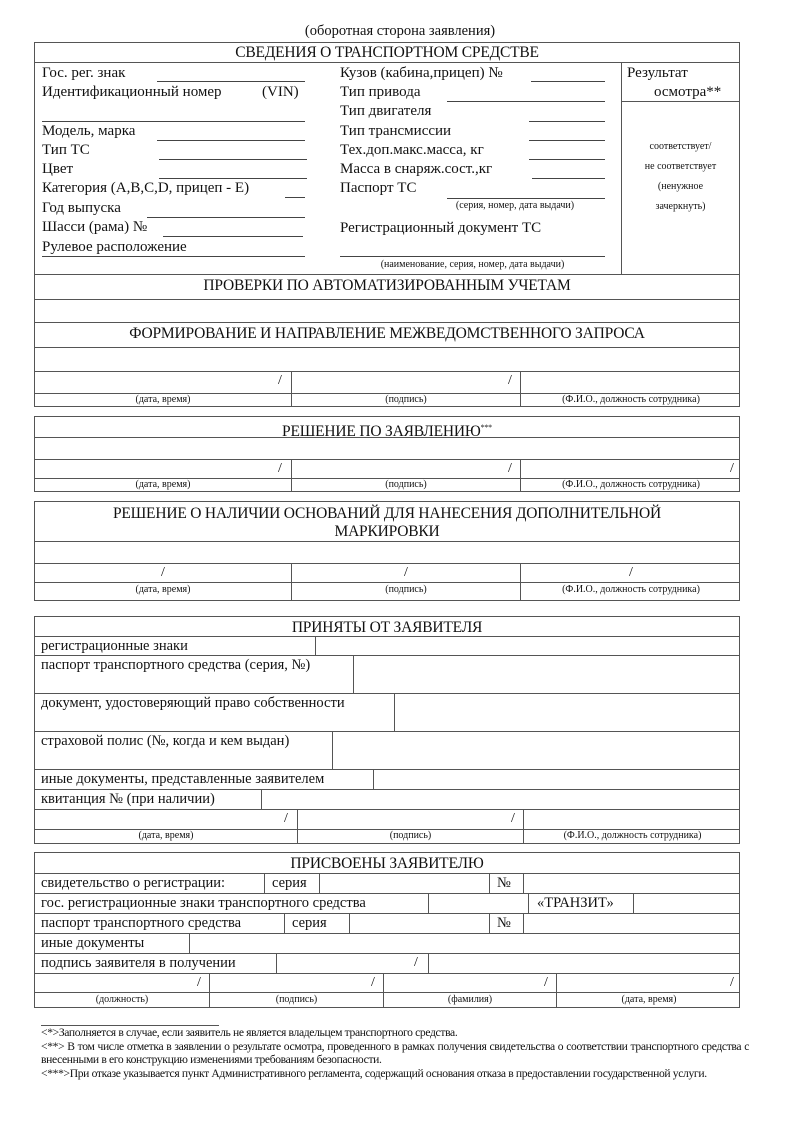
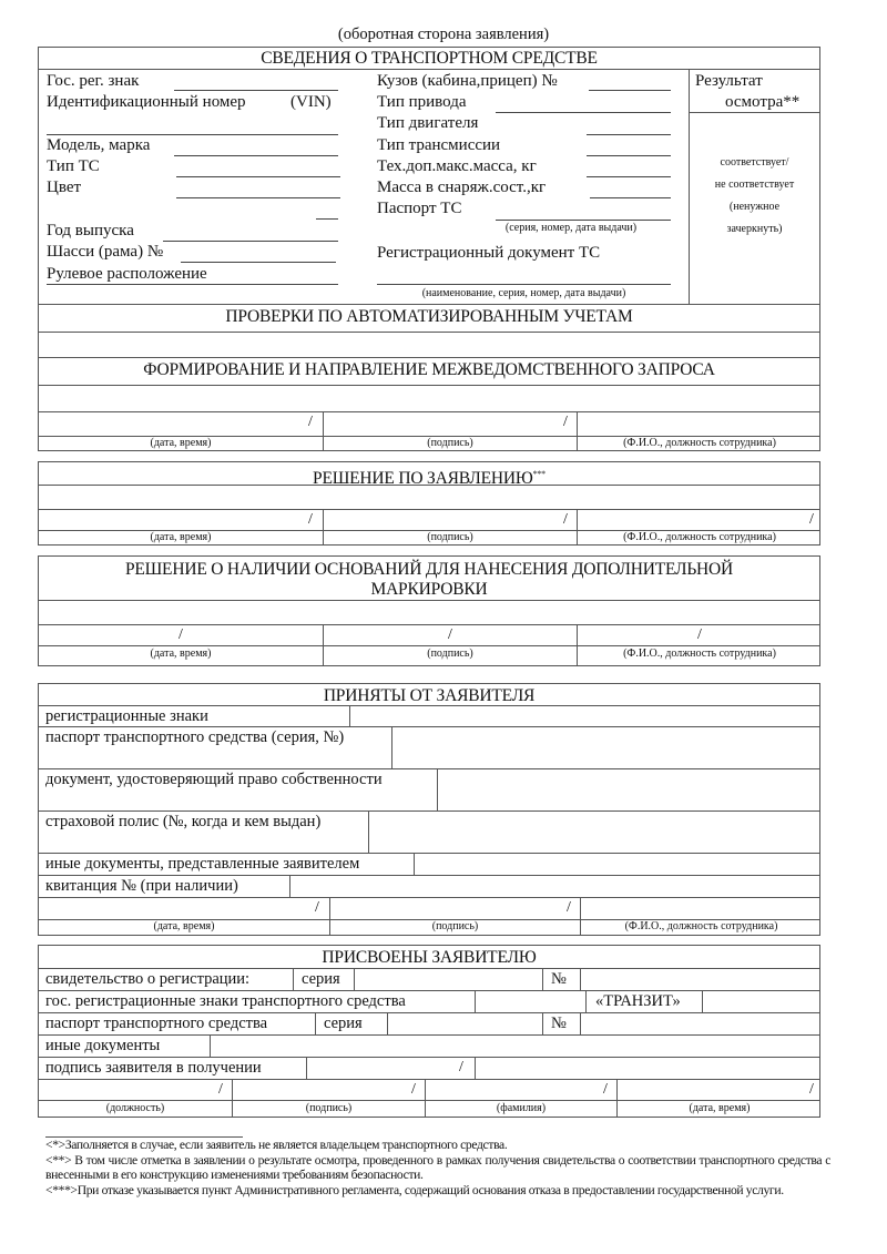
  (оборотная сторона заявления)
  СВЕДЕНИЯ О ТРАНСПОРТНОМ СРЕДСТВЕ
  Гос. рег. знак
  Идентификационный номер
  (VIN)
  Модель, марка
  Тип ТС
  Цвет
- Категория (A,B,C,D, прицеп - E)
  Год выпуска
  Шасси (рама) №
  Рулевое расположение
  Кузов (кабина,прицеп) №
  Тип привода
  Тип двигателя
  Тип трансмиссии
  Тех.доп.макс.масса, кг
  Масса в снаряж.сост.,кг
  Паспорт ТС
  (серия, номер, дата выдачи)
  Регистрационный документ ТС
  (наименование, серия, номер, дата выдачи)
  Результат
  осмотра**
  соответствует/
  не соответствует
  (ненужное
  зачеркнуть)
  ПРОВЕРКИ ПО АВТОМАТИЗИРОВАННЫМ УЧЕТАМ
  ФОРМИРОВАНИЕ И НАПРАВЛЕНИЕ МЕЖВЕДОМСТВЕННОГО ЗАПРОСА
  /
  /
  (дата, время)
  (подпись)
  (Ф.И.О., должность сотрудника)
  РЕШЕНИЕ ПО ЗАЯВЛЕНИЮ***
  /
  /
  /
  (дата, время)
  (подпись)
  (Ф.И.О., должность сотрудника)
  РЕШЕНИЕ О НАЛИЧИИ ОСНОВАНИЙ ДЛЯ НАНЕСЕНИЯ ДОПОЛНИТЕЛЬНОЙ
  МАРКИРОВКИ
  /
  /
  /
  (дата, время)
  (подпись)
  (Ф.И.О., должность сотрудника)
  ПРИНЯТЫ ОТ ЗАЯВИТЕЛЯ
  регистрационные знаки
  паспорт транспортного средства (серия, №)
  документ, удостоверяющий право собственности
  страховой полис (№, когда и кем выдан)
  иные документы, представленные заявителем
  квитанция № (при наличии)
  /
  /
  (дата, время)
  (подпись)
  (Ф.И.О., должность сотрудника)
  ПРИСВОЕНЫ ЗАЯВИТЕЛЮ
  свидетельство о регистрации:
  серия
  №
  гос. регистрационные знаки транспортного средства
  «ТРАНЗИТ»
  паспорт транспортного средства
  серия
  №
  иные документы
  подпись заявителя в получении
  /
  /
  /
  /
  /
  (должность)
  (подпись)
  (фамилия)
  (дата, время)
  <*>Заполняется в случае, если заявитель не является владельцем транспортного средства.
  <**> В том числе отметка в заявлении о результате осмотра, проведенного в рамках получения свидетельства о соответствии транспортного средства с внесенными в его конструкцию изменениями требованиям безопасности.
  <***>При отказе указывается пункт Административного регламента, содержащий основания отказа в предоставлении государственной услуги.
